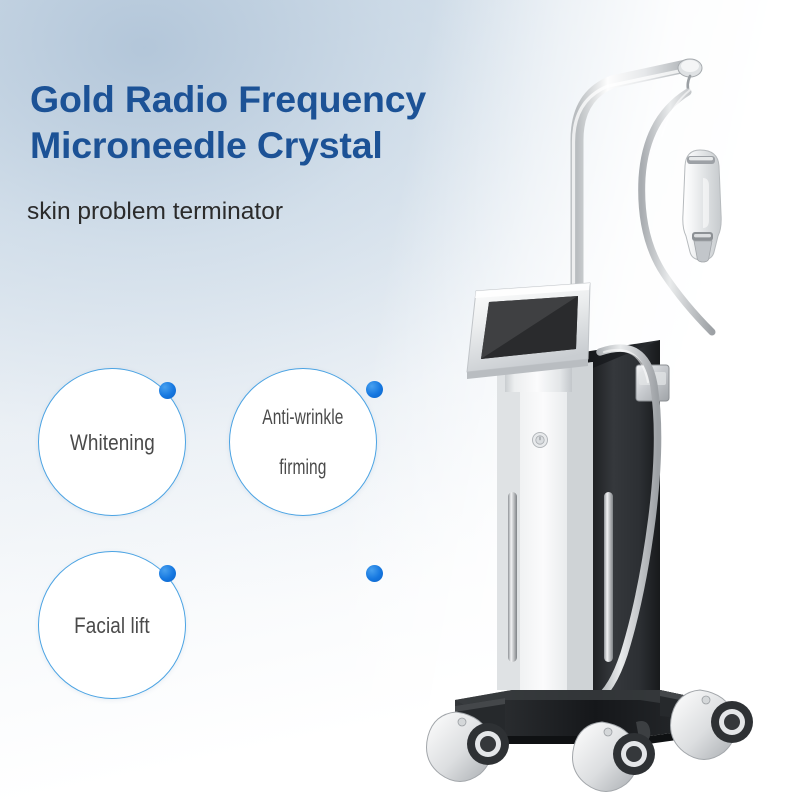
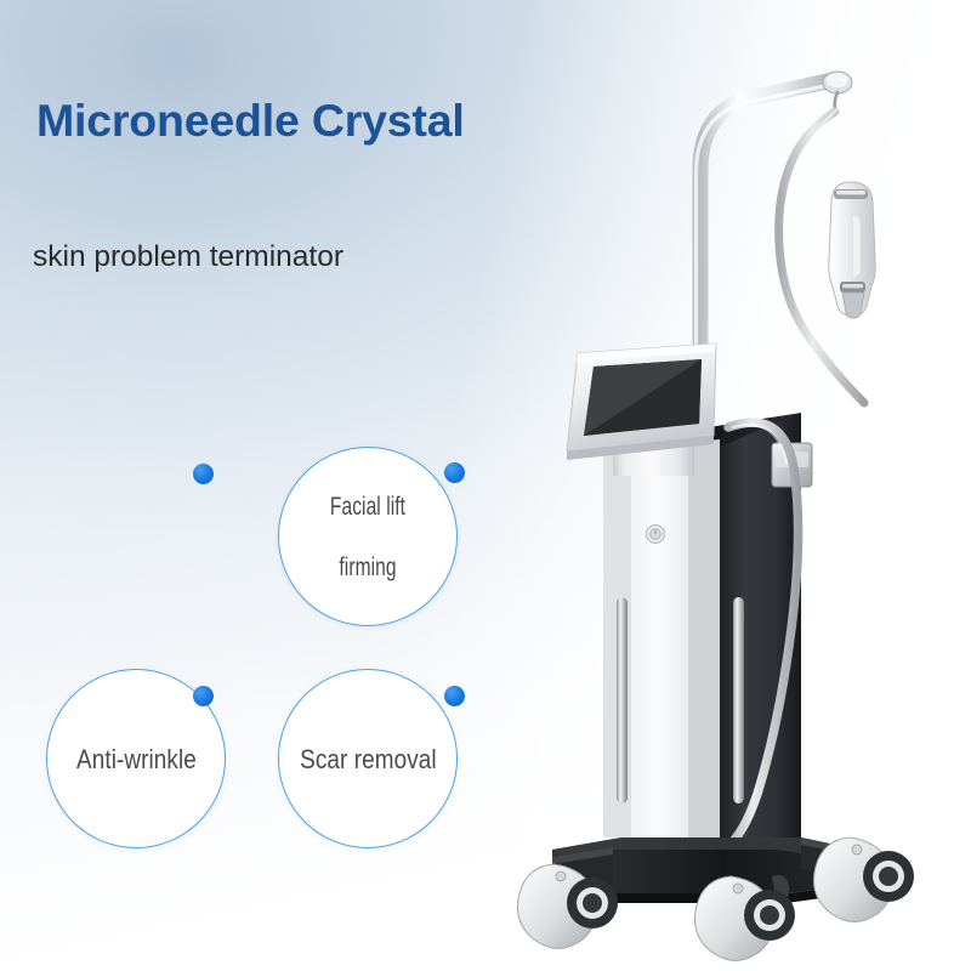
- Gold Radio Frequency
  Microneedle Crystal
  skin problem terminator
- Whitening
- Anti-wrinkle
+ Facial lift
  firming
- Facial lift
+ Anti-wrinkle
+ Scar removal
